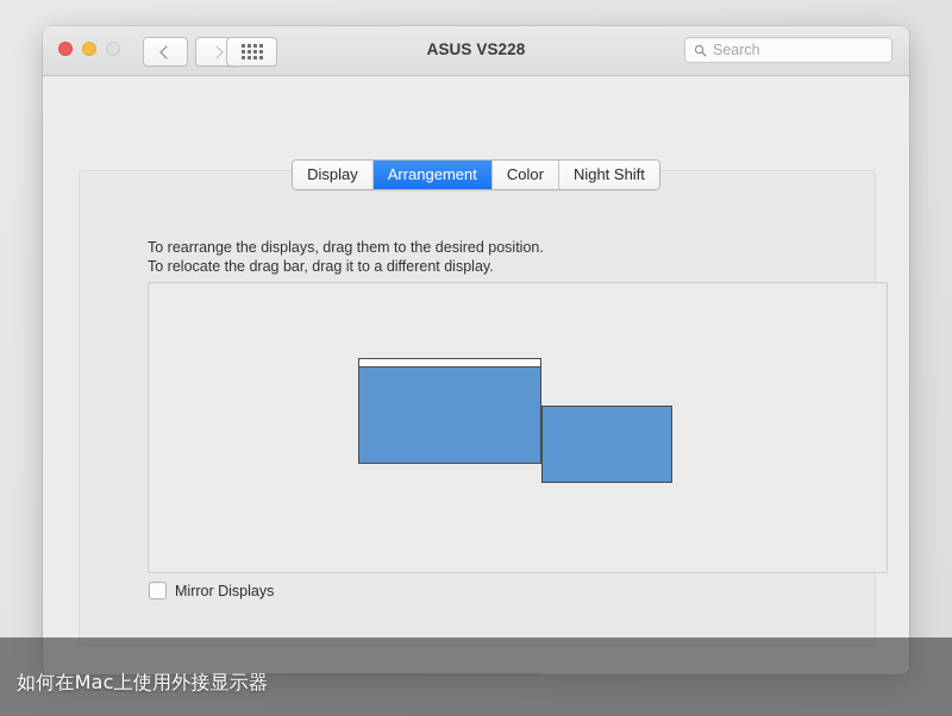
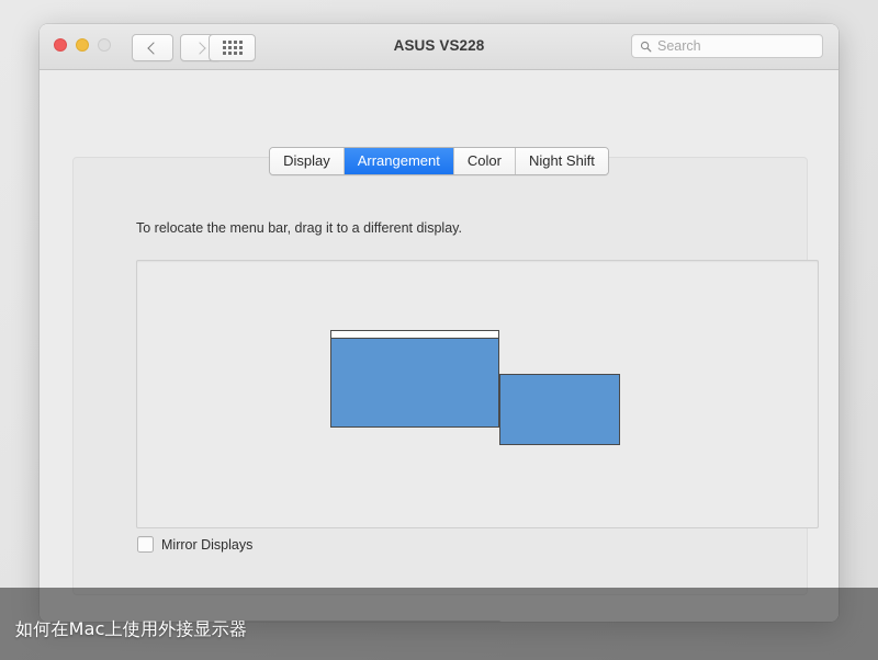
  ASUS VS228
  Search
  Display
  Arrangement
  Color
  Night Shift
- To rearrange the displays, drag them to the desired position.
- To relocate the drag bar, drag it to a different display.
+ To relocate the menu bar, drag it to a different display.
  Mirror Displays
  如何在Mac上使用外接显示器
